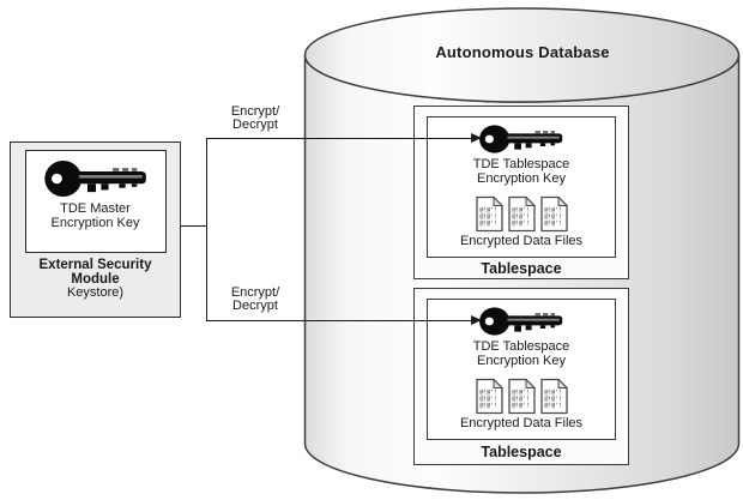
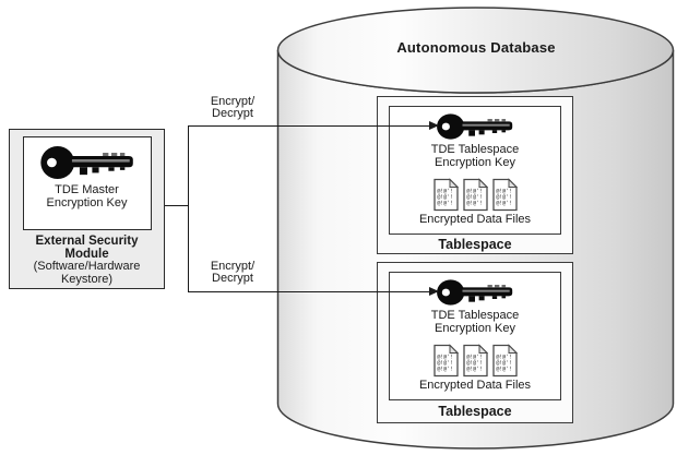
  Autonomous Database
  Encrypt/
  Decrypt
  Encrypt/
  Decrypt
  TDE Master
  Encryption Key
  External Security
  Module
+ (Software/Hardware
  Keystore)
  TDE Tablespace
  Encryption Key
  Encrypted Data Files
  Tablespace
  TDE Tablespace
  Encryption Key
  Encrypted Data Files
  Tablespace
